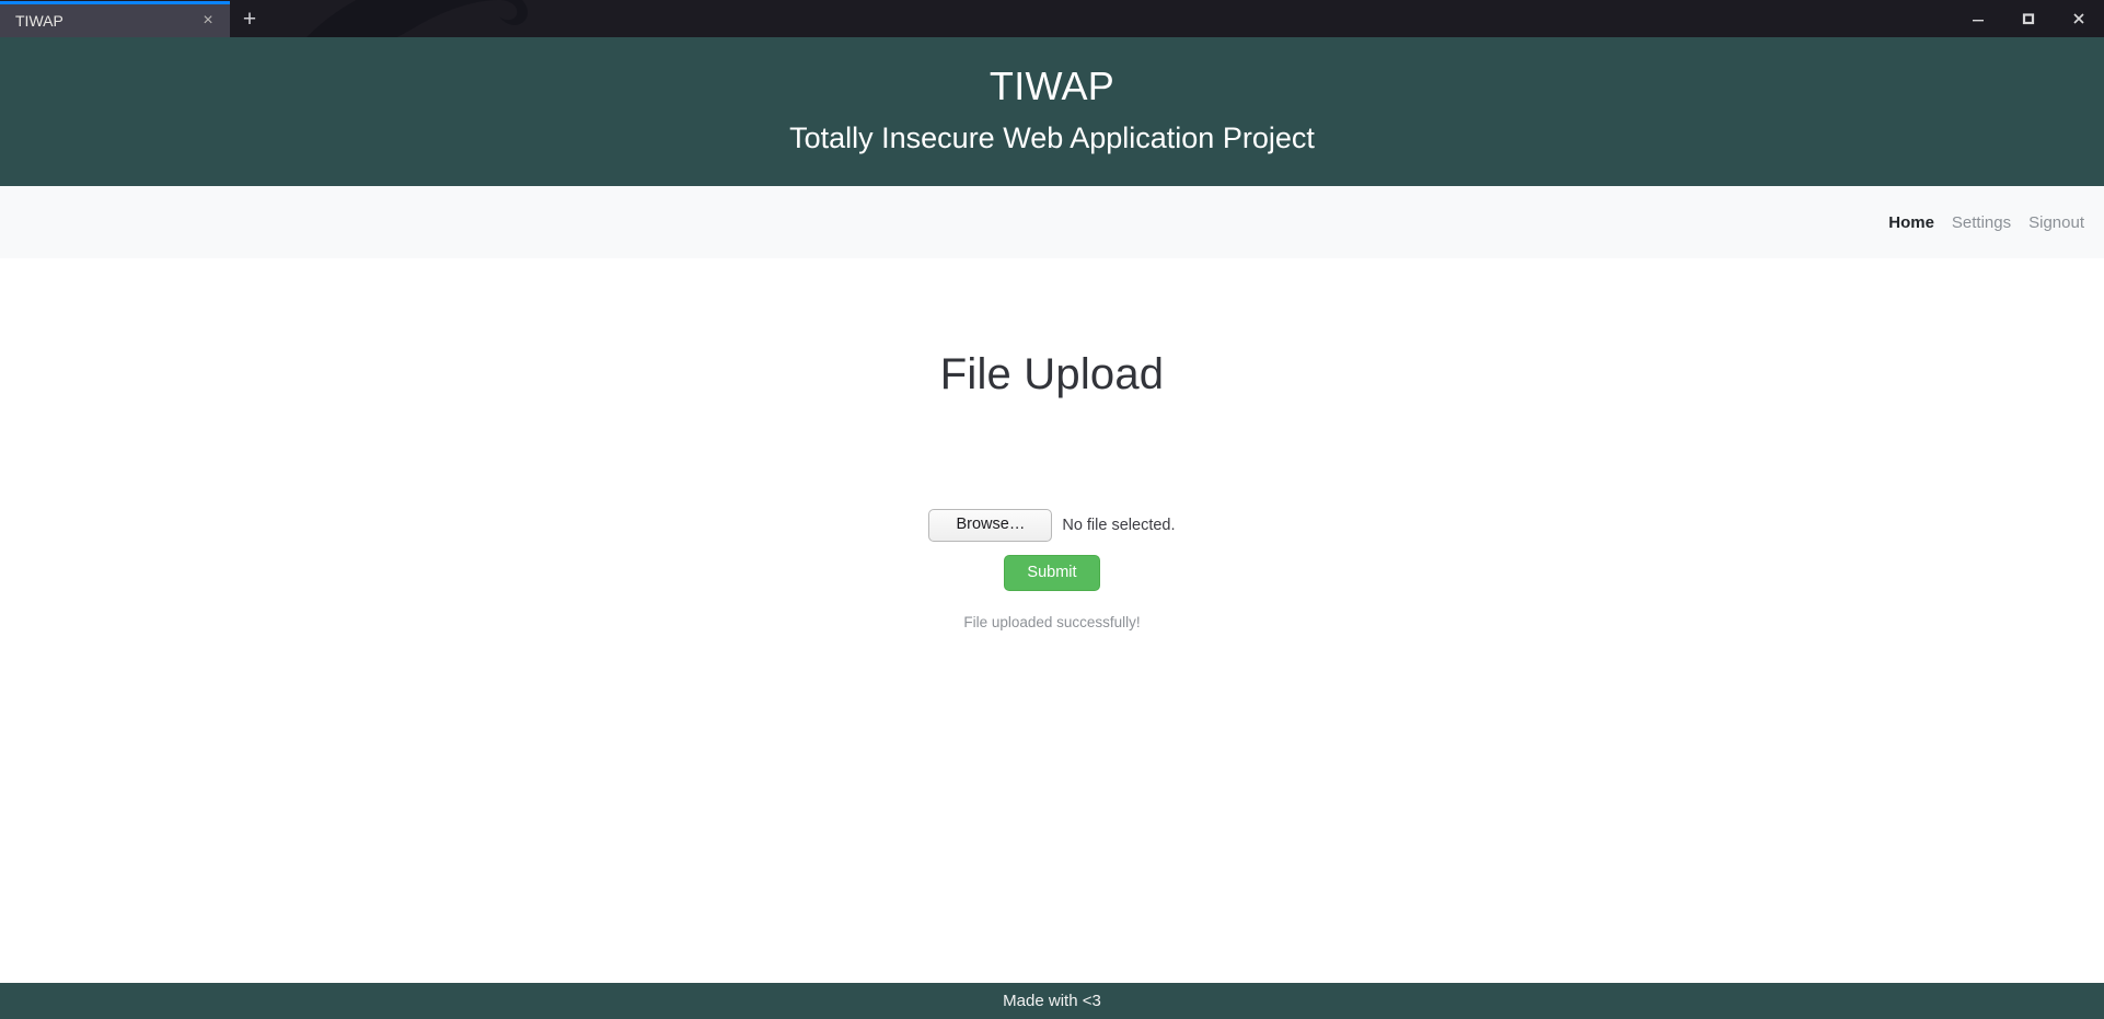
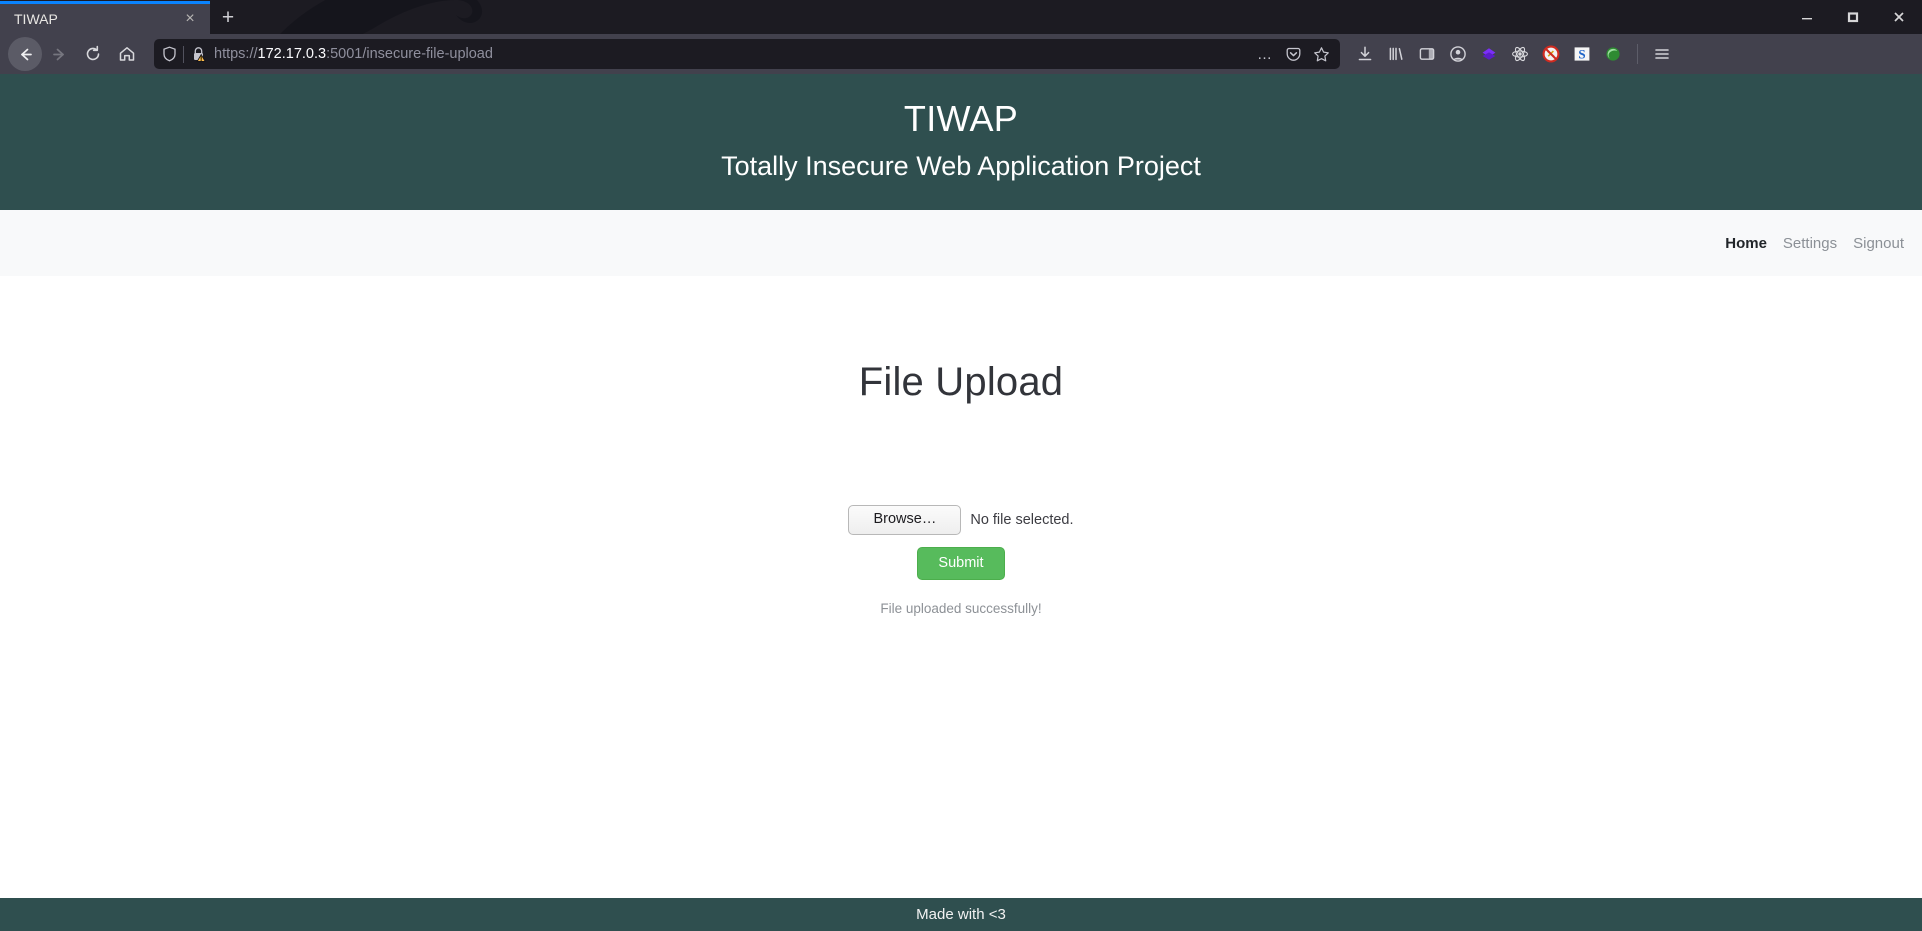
  TIWAP
  ×
  +
+ https://172.17.0.3:5001/insecure-file-upload
+ …
+ S
  TIWAP
  Totally Insecure Web Application Project
  Home
  Settings
  Signout
  File Upload
  Browse…
  No file selected.
  Submit
  File uploaded successfully!
  Made with <3
